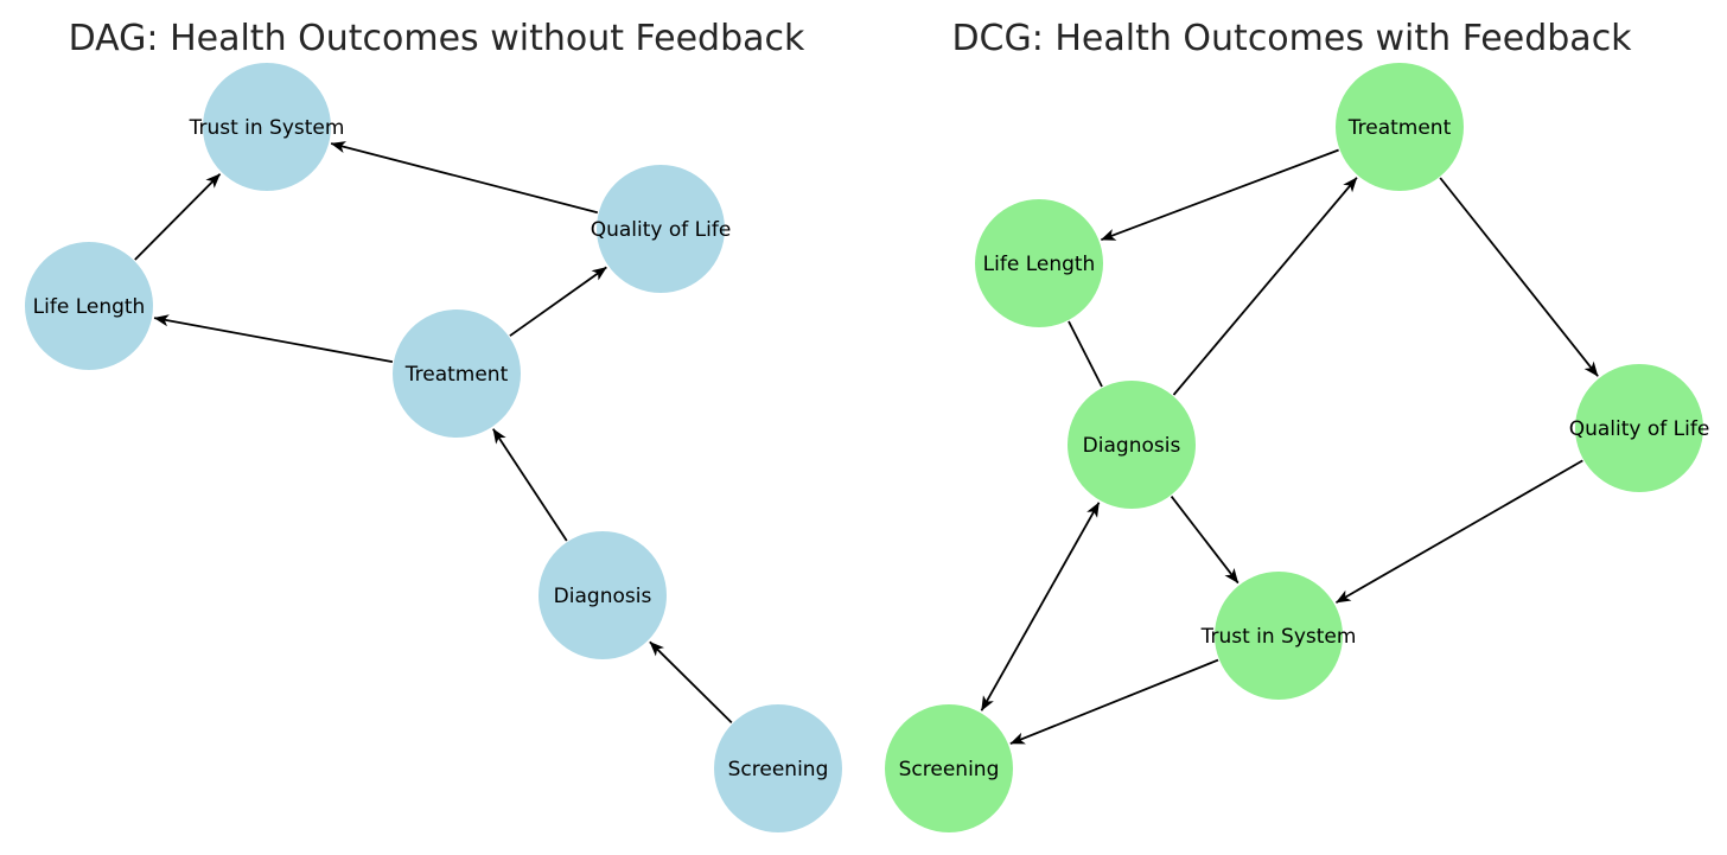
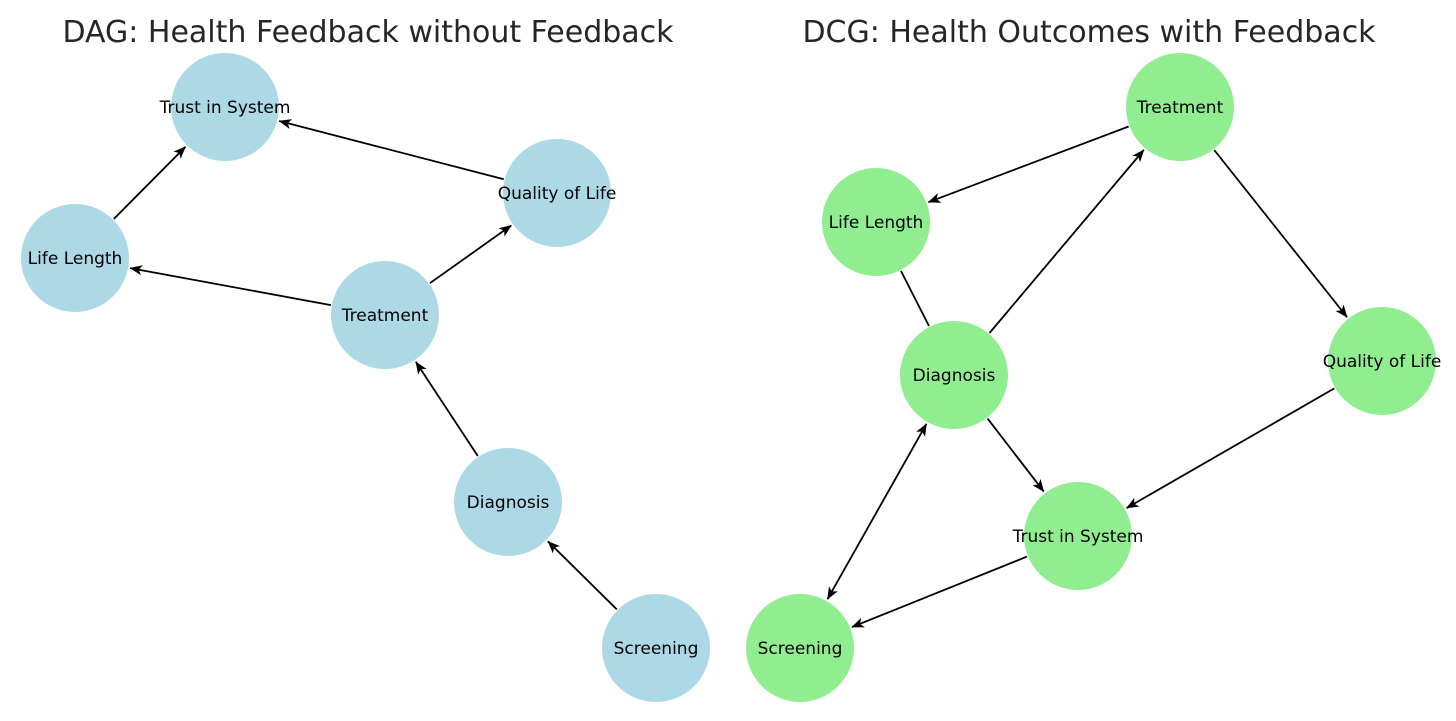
- DAG: Health Outcomes without Feedback
+ DAG: Health Feedback without Feedback
  DCG: Health Outcomes with Feedback
  Trust in System
  Quality of Life
  Life Length
  Treatment
  Diagnosis
  Screening
  Treatment
  Life Length
  Quality of Life
  Diagnosis
  Trust in System
  Screening
